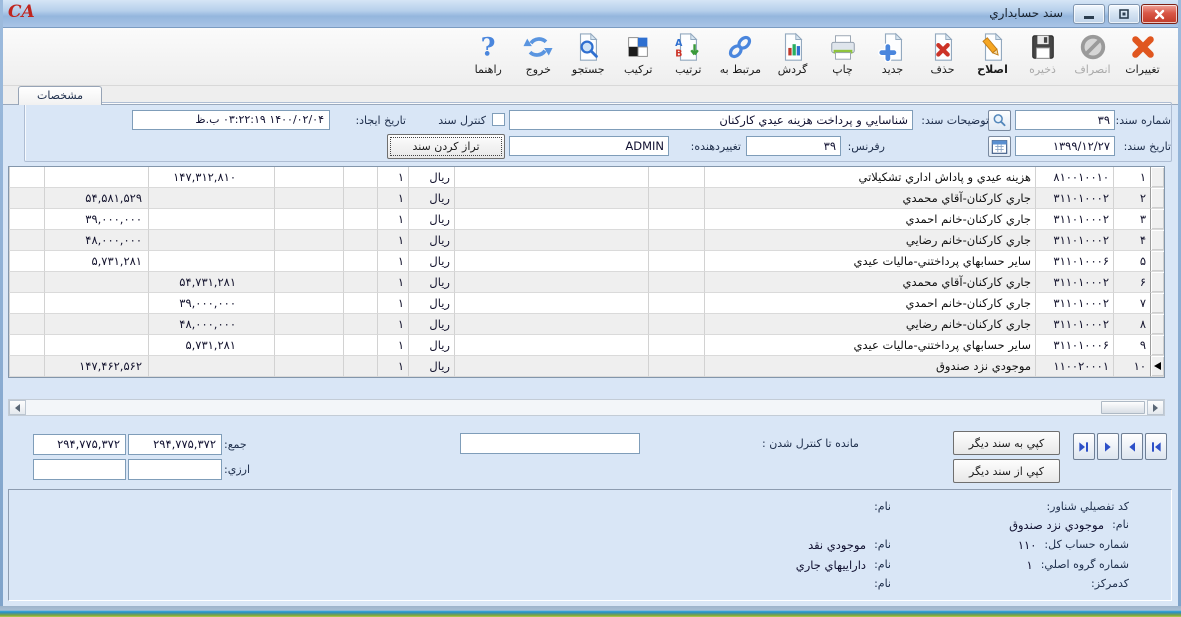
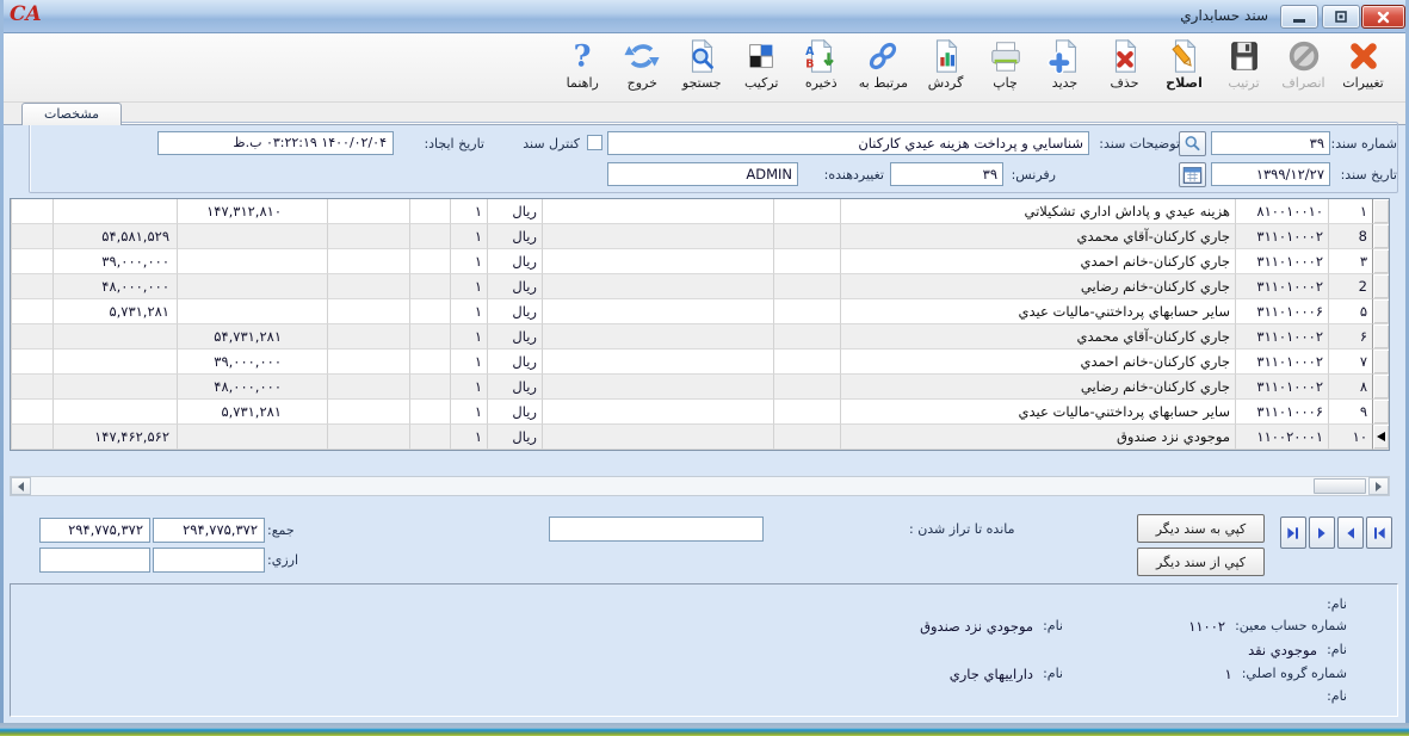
  CA
  سند حسابداري
  تغييرات
  انصراف
- ذخيره
+ ترتيب
  اصلاح
  حذف
  جديد
  چاپ
  گردش
  مرتبط به
  A
  B
- ترتيب
+ ذخيره
  ترکيب
  جستجو
  خروج
  ?
  راهنما
  مشخصات
  شماره سند:
  توضيحات سند:
  کنترل سند
  تاريخ ايجاد:
  ۱۴۰۰/۰۲/۰۴ ۰۳:۲۲:۱۹ ب.ظ
  تاريخ سند:
  رفرنس:
  تغييردهنده:
- تراز کردن سند
  ۱
  ۸۱۰۰۱۰۰۱۰
  هزينه عيدي و پاداش اداري تشکيلاتي
  ريال
  ۱
  ۱۴۷,۳۱۲,۸۱۰
- ۲
+ 8
  ۳۱۱۰۱۰۰۰۲
  جاري کارکنان-آقاي محمدي
  ريال
  ۱
  ۵۴,۵۸۱,۵۲۹
  ۳
  ۳۱۱۰۱۰۰۰۲
  جاري کارکنان-خانم احمدي
  ريال
  ۱
  ۳۹,۰۰۰,۰۰۰
- ۴
+ 2
  ۳۱۱۰۱۰۰۰۲
  جاري کارکنان-خانم رضايي
  ريال
  ۱
  ۴۸,۰۰۰,۰۰۰
  ۵
  ۳۱۱۰۱۰۰۰۶
  ساير حسابهاي پرداختني-ماليات عيدي
  ريال
  ۱
  ۵,۷۳۱,۲۸۱
  ۶
  ۳۱۱۰۱۰۰۰۲
  جاري کارکنان-آقاي محمدي
  ريال
  ۱
  ۵۴,۷۳۱,۲۸۱
  ۷
  ۳۱۱۰۱۰۰۰۲
  جاري کارکنان-خانم احمدي
  ريال
  ۱
  ۳۹,۰۰۰,۰۰۰
  ۸
  ۳۱۱۰۱۰۰۰۲
  جاري کارکنان-خانم رضايي
  ريال
  ۱
  ۴۸,۰۰۰,۰۰۰
  ۹
  ۳۱۱۰۱۰۰۰۶
  ساير حسابهاي پرداختني-ماليات عيدي
  ريال
  ۱
  ۵,۷۳۱,۲۸۱
  ۱۰
  ۱۱۰۰۲۰۰۰۱
  موجودي نزد صندوق
  ريال
  ۱
  ۱۴۷,۴۶۲,۵۶۲
  ۲۹۴,۷۷۵,۳۷۲
  ۲۹۴,۷۷۵,۳۷۲
  جمع:
  ارزي:
- مانده تا کنترل شدن :
+ مانده تا تراز شدن :
  کپي به سند ديگر
  کپي از سند ديگر
- کد تفصيلي شناور:
  نام:
+ شماره حساب معين:
+ ۱۱۰۰۲
  نام:
  موجودي نزد صندوق
- شماره حساب کل:
- ۱۱۰
  نام:
  موجودي نقد
  شماره گروه اصلي:
  ۱
  نام:
  داراييهاي جاري
- کدمرکز:
  نام:
